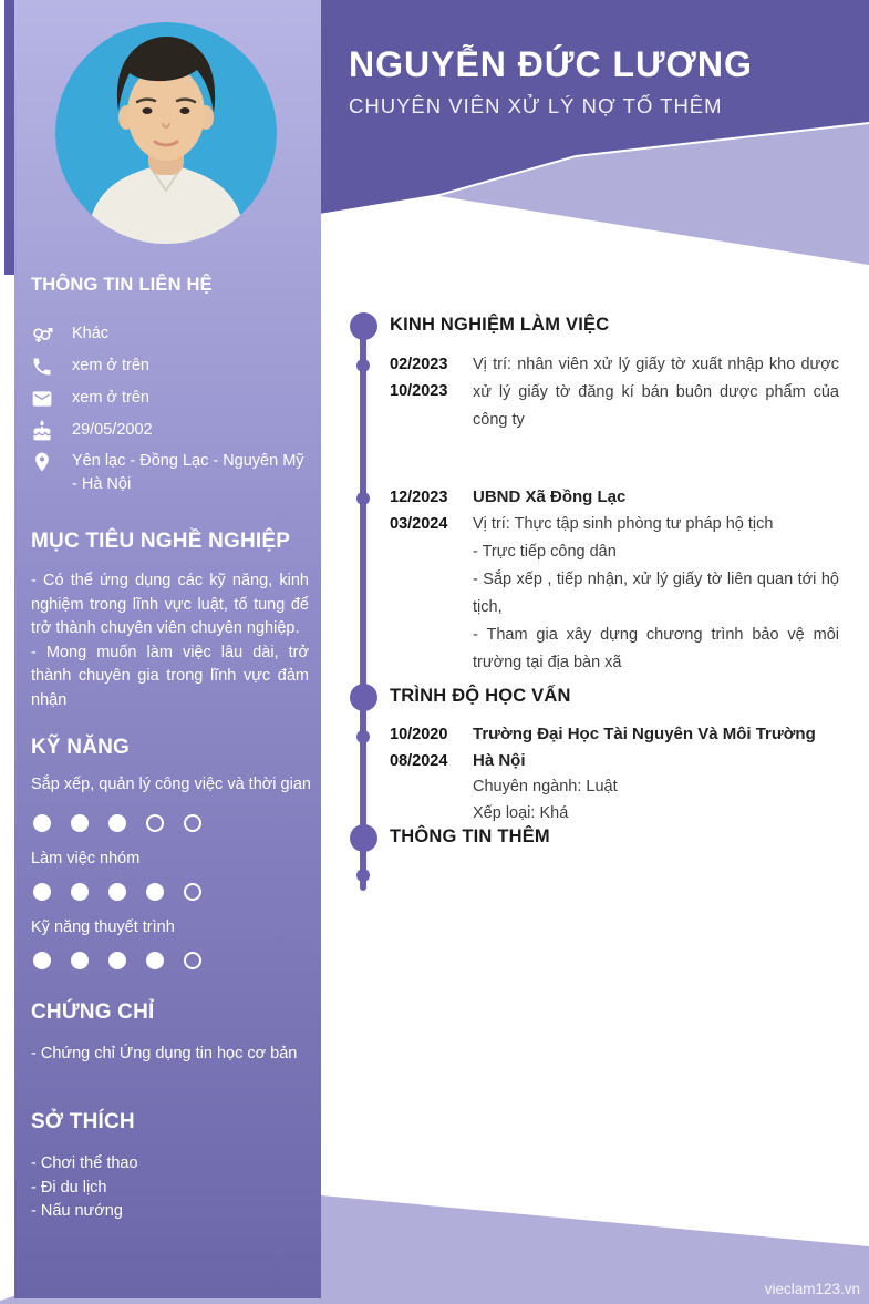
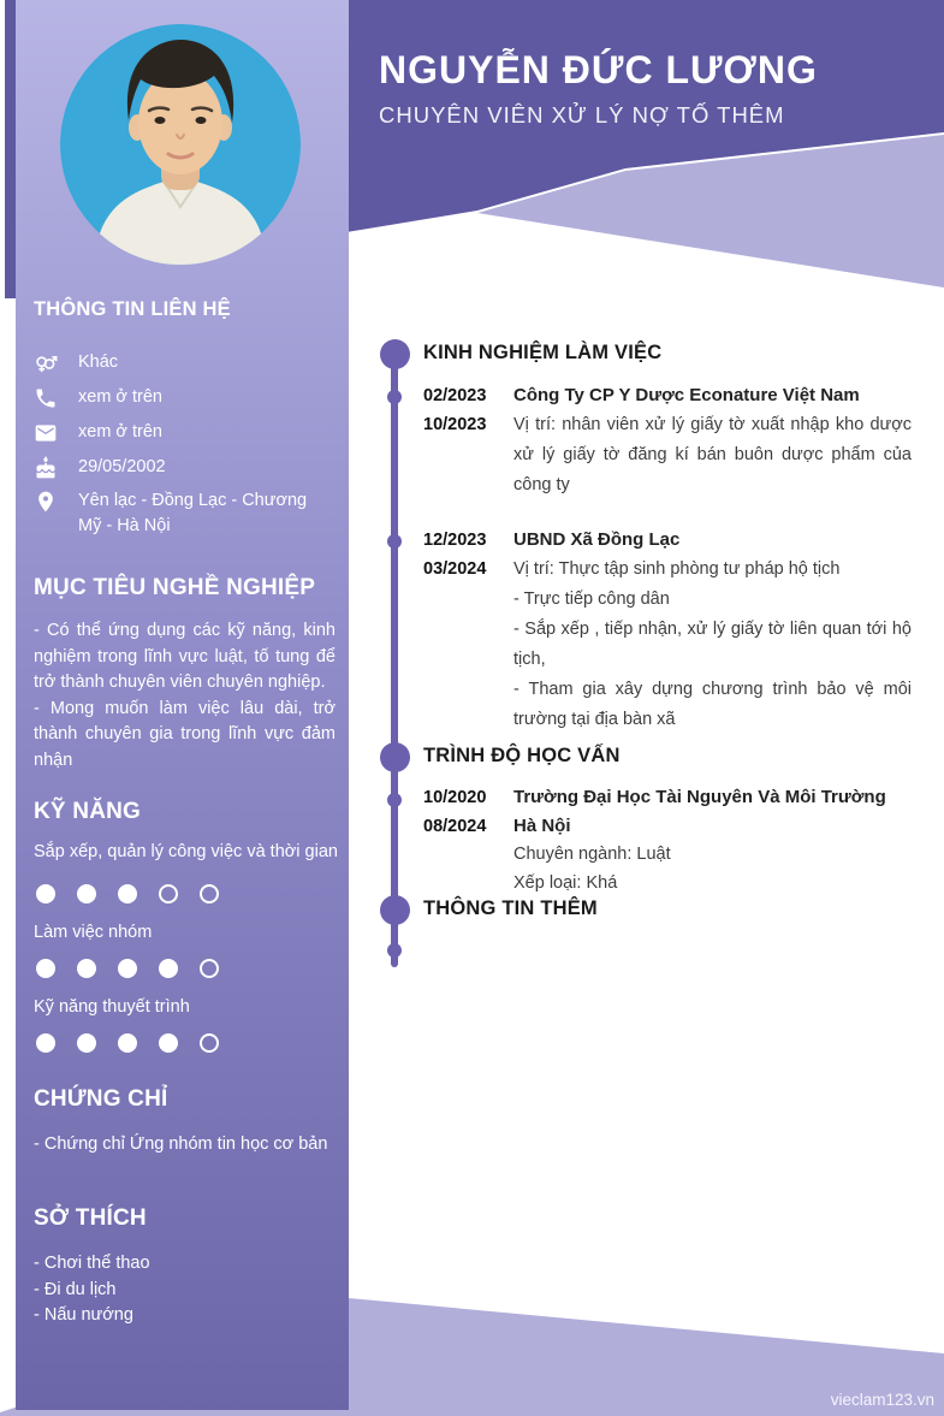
  THÔNG TIN LIÊN HỆ
  Khác
  xem ở trên
  xem ở trên
  29/05/2002
- Yên lạc - Đồng Lạc - Nguyên Mỹ - Hà Nội
+ Yên lạc - Đồng Lạc - Chương Mỹ - Hà Nội
  MỤC TIÊU NGHỀ NGHIỆP
  - Có thể ứng dụng các kỹ năng, kinh nghiệm trong lĩnh vực luật, tố tung để trở thành chuyên viên chuyên nghiệp.
  - Mong muốn làm việc lâu dài, trở thành chuyên gia trong lĩnh vực đảm nhận
  KỸ NĂNG
  Sắp xếp, quản lý công việc và thời gian
  Làm việc nhóm
  Kỹ năng thuyết trình
  CHỨNG CHỈ
- - Chứng chỉ Ứng dụng tin học cơ bản
+ - Chứng chỉ Ứng nhóm tin học cơ bản
  SỞ THÍCH
  - Chơi thể thao
  - Đi du lịch
  - Nấu nướng
  NGUYỄN ĐỨC LƯƠNG
  CHUYÊN VIÊN XỬ LÝ NỢ TỐ THÊM
  KINH NGHIỆM LÀM VIỆC
  02/2023
  10/2023
+ Công Ty CP Y Dược Econature Việt Nam
  Vị trí: nhân viên xử lý giấy tờ xuất nhập kho dược xử lý giấy tờ đăng kí bán buôn dược phẩm của công ty
  12/2023
  03/2024
  UBND Xã Đồng Lạc
  Vị trí: Thực tập sinh phòng tư pháp hộ tịch
  - Trực tiếp công dân
  - Sắp xếp , tiếp nhận, xử lý giấy tờ liên quan tới hộ tịch,
  - Tham gia xây dựng chương trình bảo vệ môi trường tại địa bàn xã
  TRÌNH ĐỘ HỌC VẤN
  10/2020
  08/2024
  Trường Đại Học Tài Nguyên Và Môi Trường Hà Nội
  Chuyên ngành: Luật
  Xếp loại: Khá
  THÔNG TIN THÊM
  vieclam123.vn
